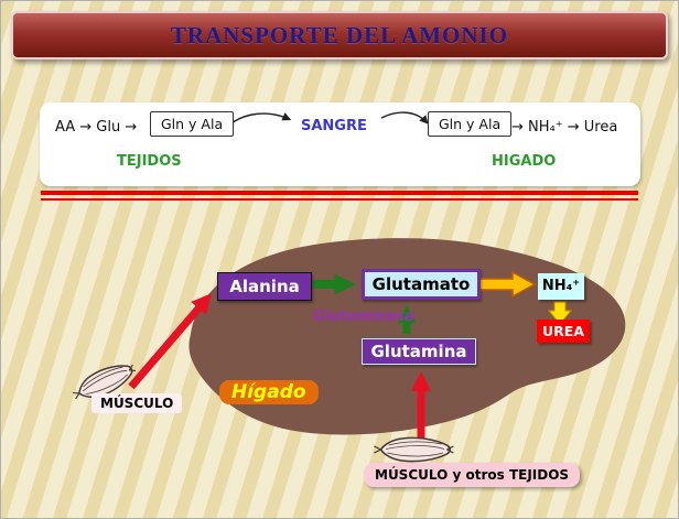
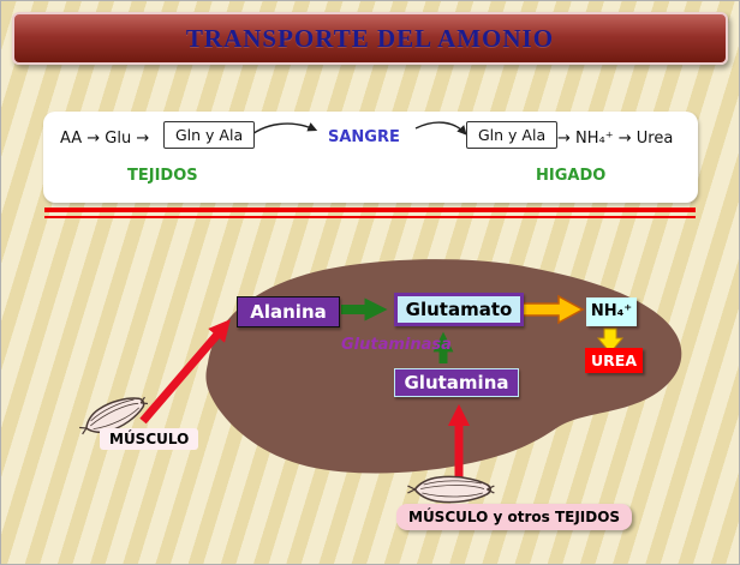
  TRANSPORTE DEL AMONIO
  AA → Glu →
  Gln y Ala
  SANGRE
  Gln y Ala
  → NH₄⁺ → Urea
  TEJIDOS
  HIGADO
  Alanina
  Glutamato
  Glutaminasa
  Glutamina
  NH₄⁺
  UREA
- Hígado
  MÚSCULO
  MÚSCULO y otros TEJIDOS
